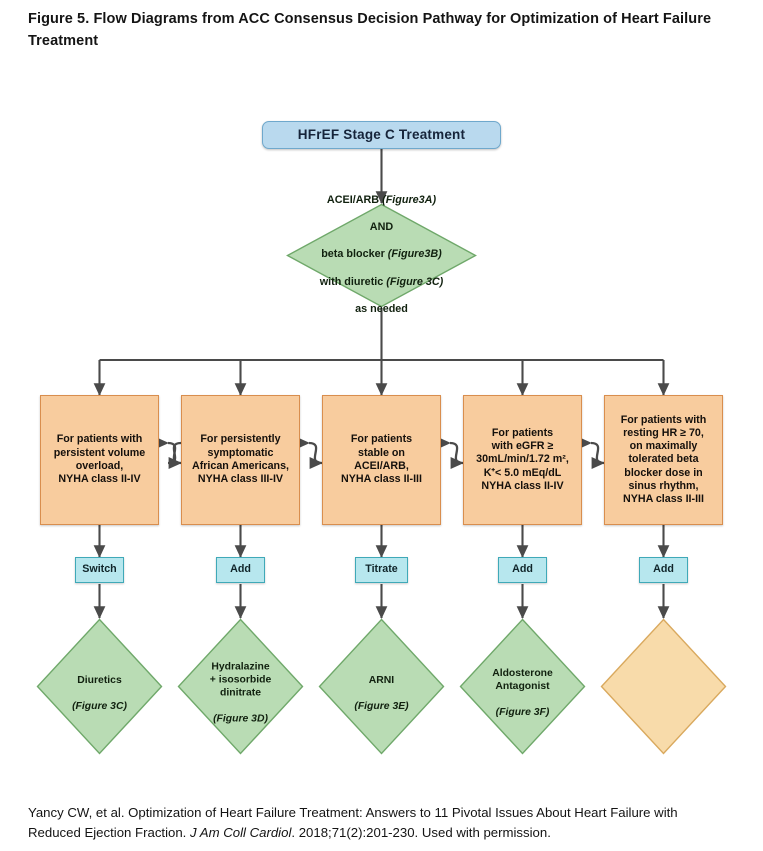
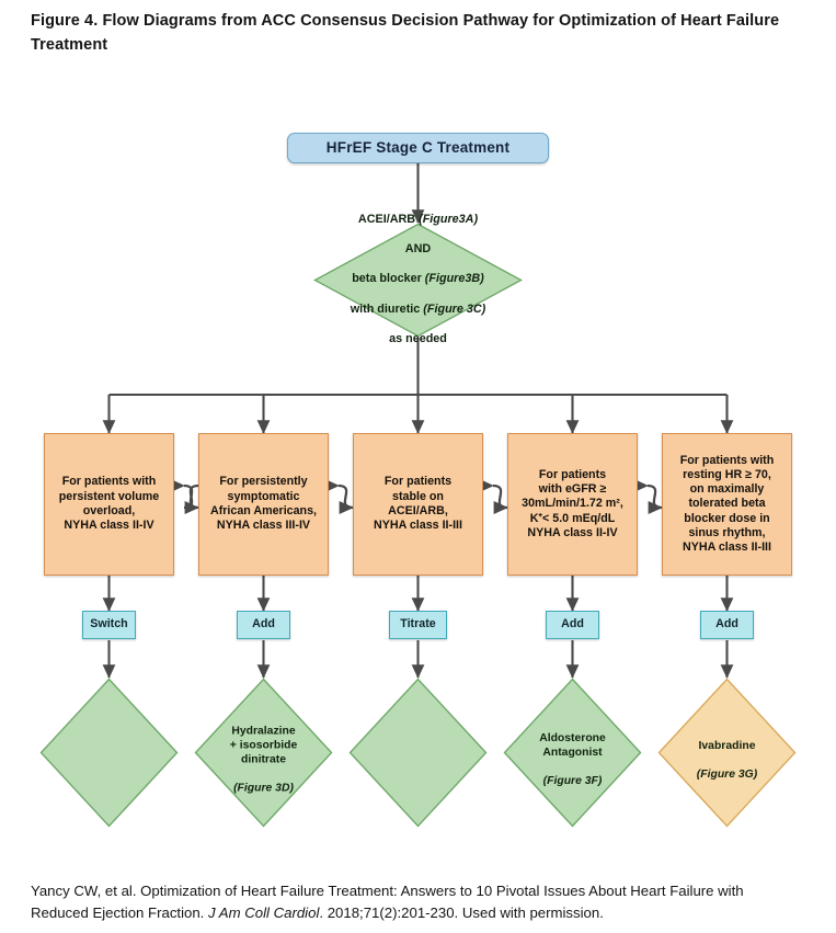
- Figure 5. Flow Diagrams from ACC Consensus Decision Pathway for Optimization of Heart Failure Treatment
+ Figure 4. Flow Diagrams from ACC Consensus Decision Pathway for Optimization of Heart Failure Treatment
  HFrEF Stage C Treatment
  ACEI/ARB (Figure3A)
  AND
  beta blocker (Figure3B)
  with diuretic (Figure 3C)
  as needed
  For patients with
  persistent volume
  overload,
  NYHA class II-IV
  For persistently
  symptomatic
  African Americans,
  NYHA class III-IV
  For patients
  stable on
  ACEI/ARB,
  NYHA class II-III
  For patients
  with eGFR ≥
  30mL/min/1.72 m²,
  K⁺< 5.0 mEq/dL
  NYHA class II-IV
  For patients with
  resting HR ≥ 70,
  on maximally
  tolerated beta
  blocker dose in
  sinus rhythm,
  NYHA class II-III
  Switch
  Add
  Titrate
  Add
  Add
- Diuretics
- (Figure 3C)
  Hydralazine
  + isosorbide
  dinitrate
  (Figure 3D)
- ARNI
- (Figure 3E)
  Aldosterone
  Antagonist
  (Figure 3F)
+ Ivabradine
+ (Figure 3G)
- Yancy CW, et al. Optimization of Heart Failure Treatment: Answers to 11 Pivotal Issues About Heart Failure with Reduced Ejection Fraction. J Am Coll Cardiol. 2018;71(2):201-230. Used with permission.
+ Yancy CW, et al. Optimization of Heart Failure Treatment: Answers to 10 Pivotal Issues About Heart Failure with Reduced Ejection Fraction. J Am Coll Cardiol. 2018;71(2):201-230. Used with permission.
